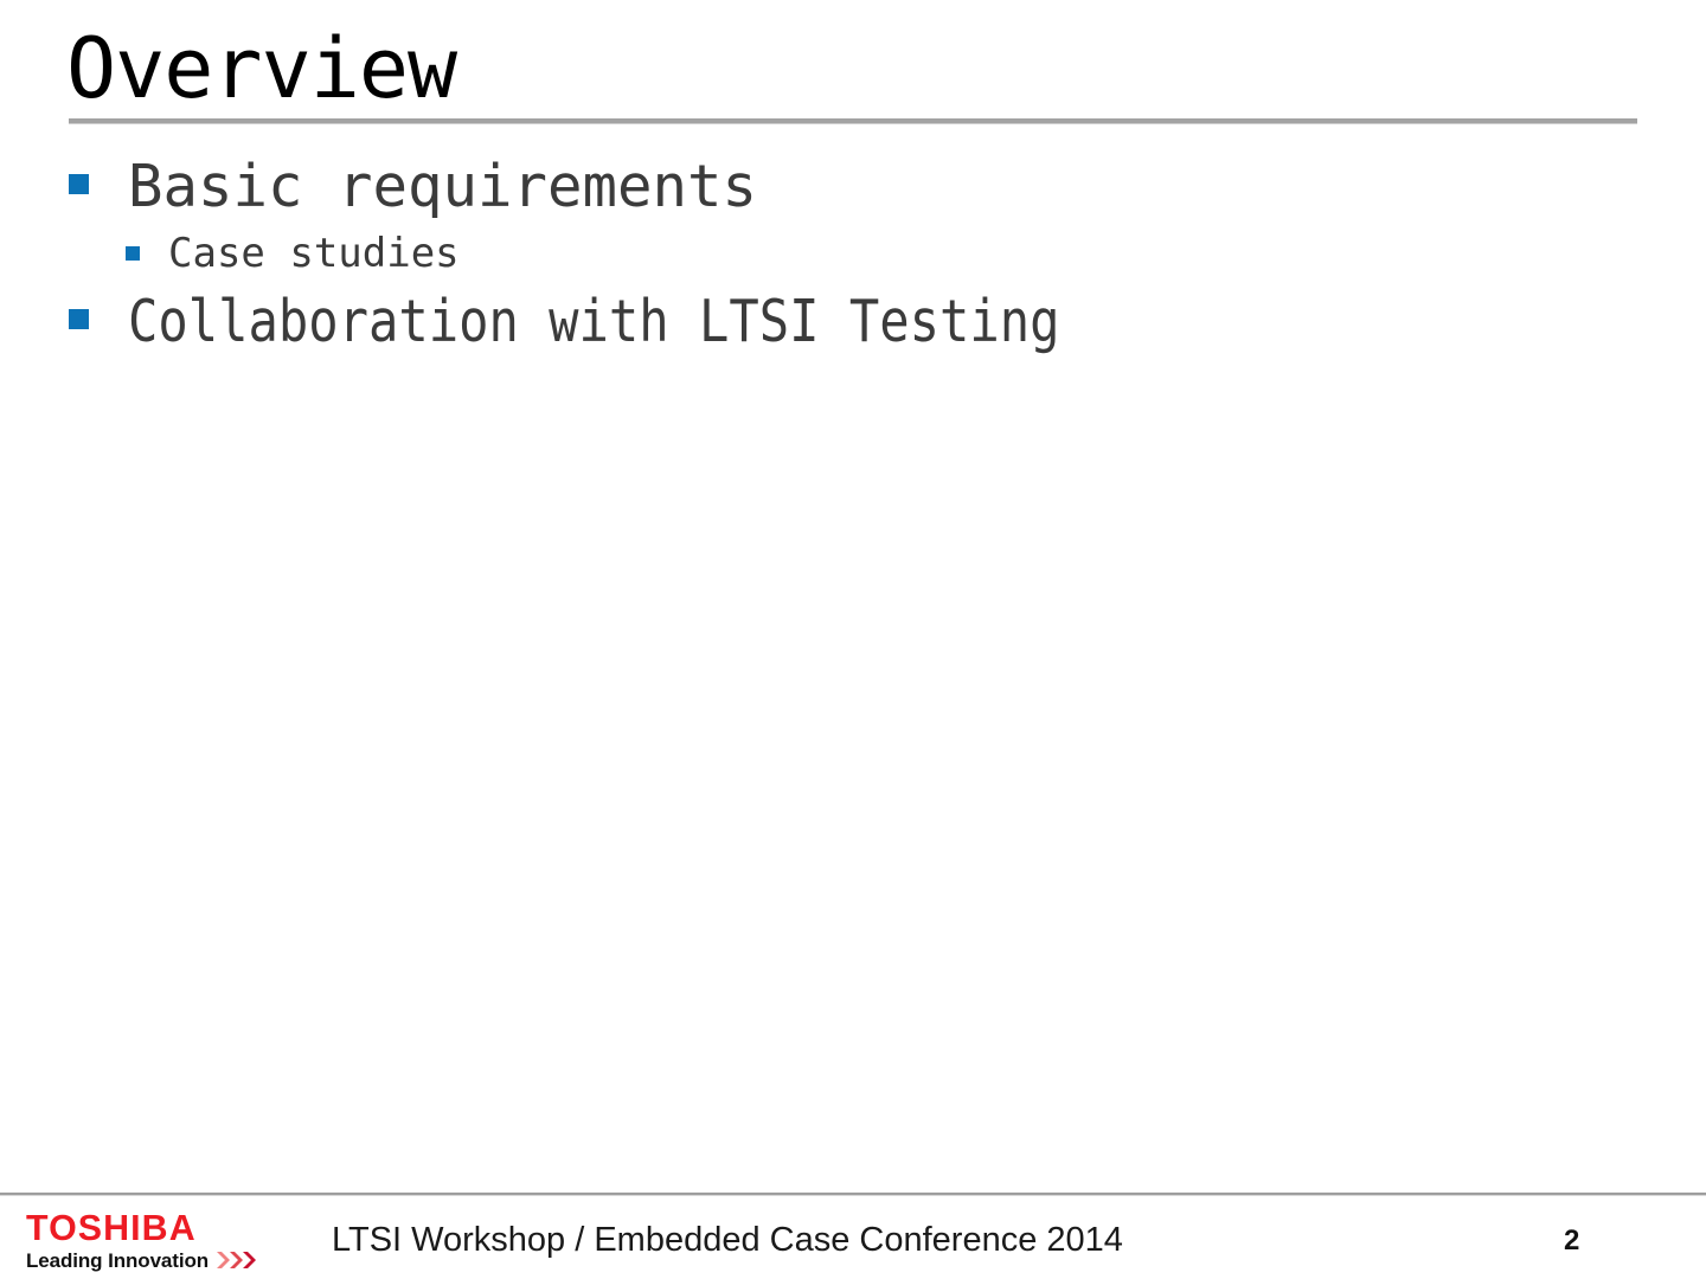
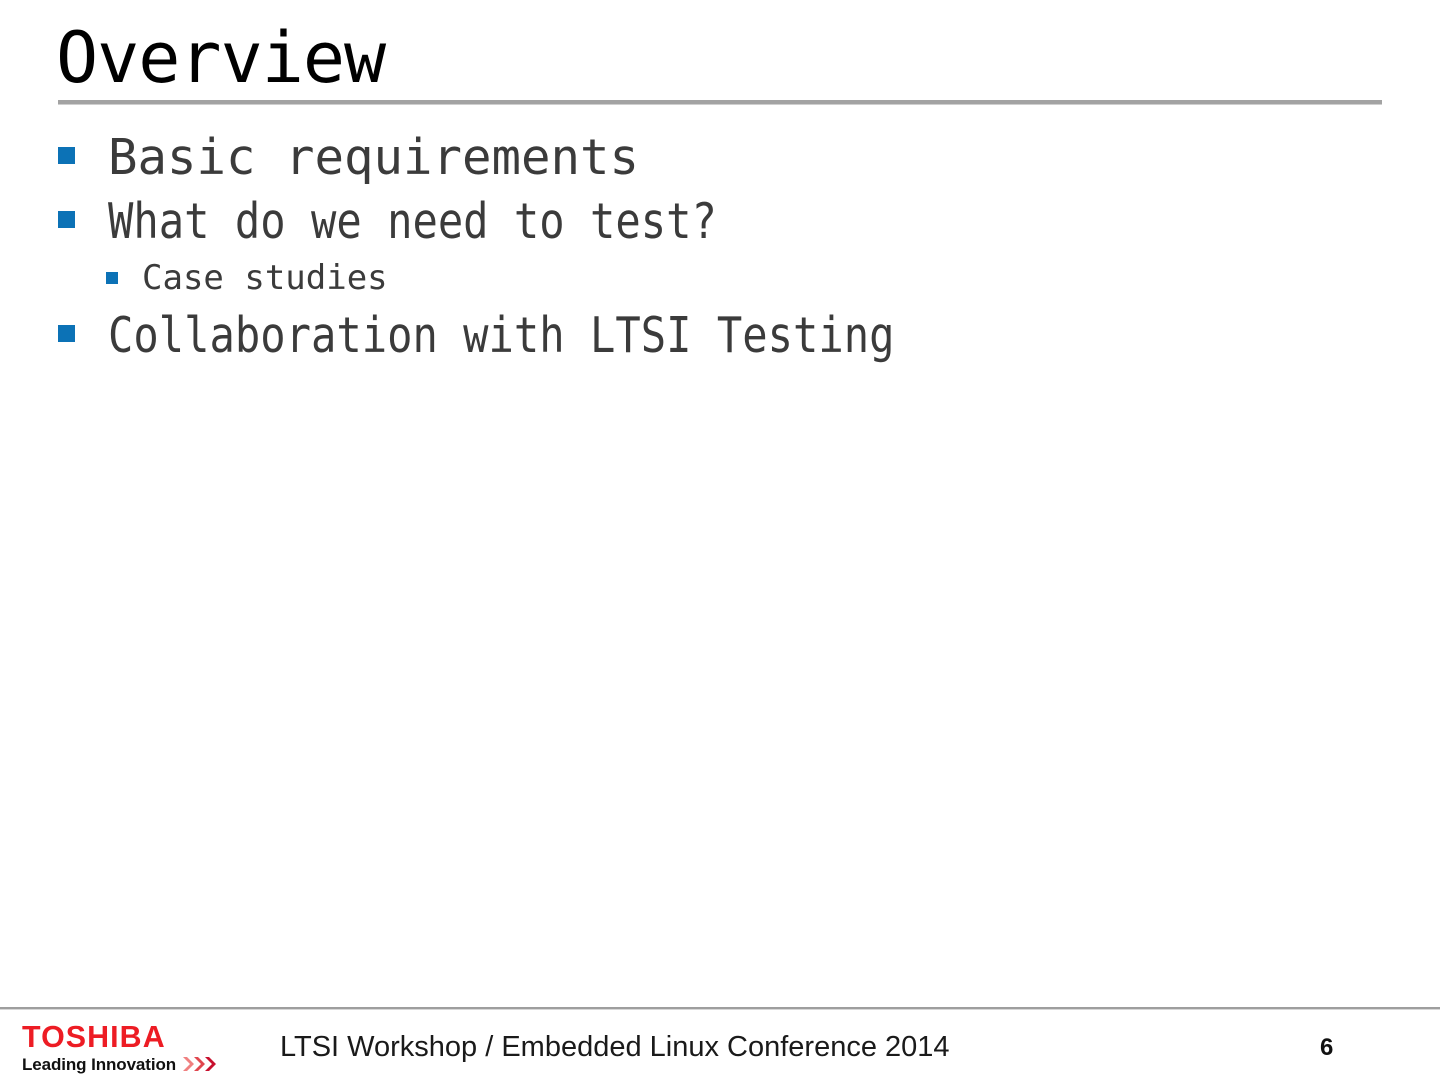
  Overview
  Basic requirements
+ What do we need to test?
  Case studies
  Collaboration with LTSI Testing
  TOSHIBA
  Leading Innovation
- LTSI Workshop / Embedded Case Conference 2014
+ LTSI Workshop / Embedded Linux Conference 2014
- 2
+ 6
